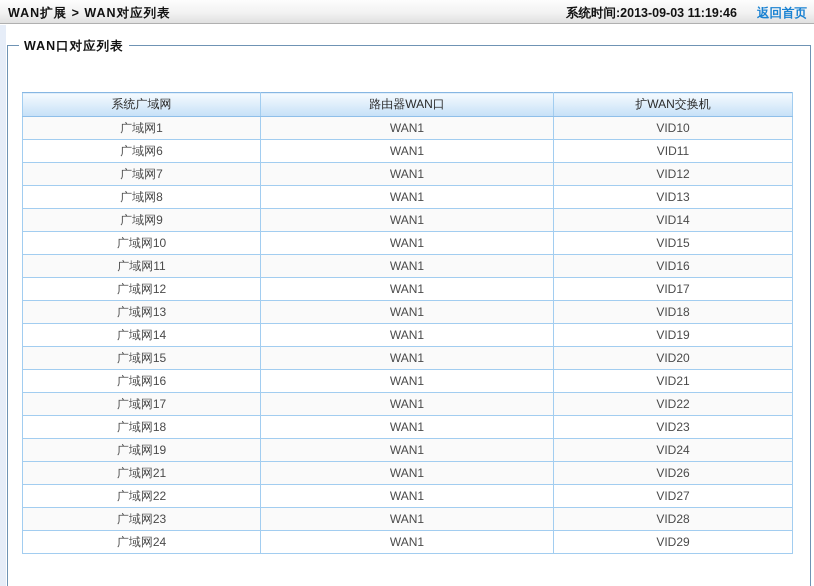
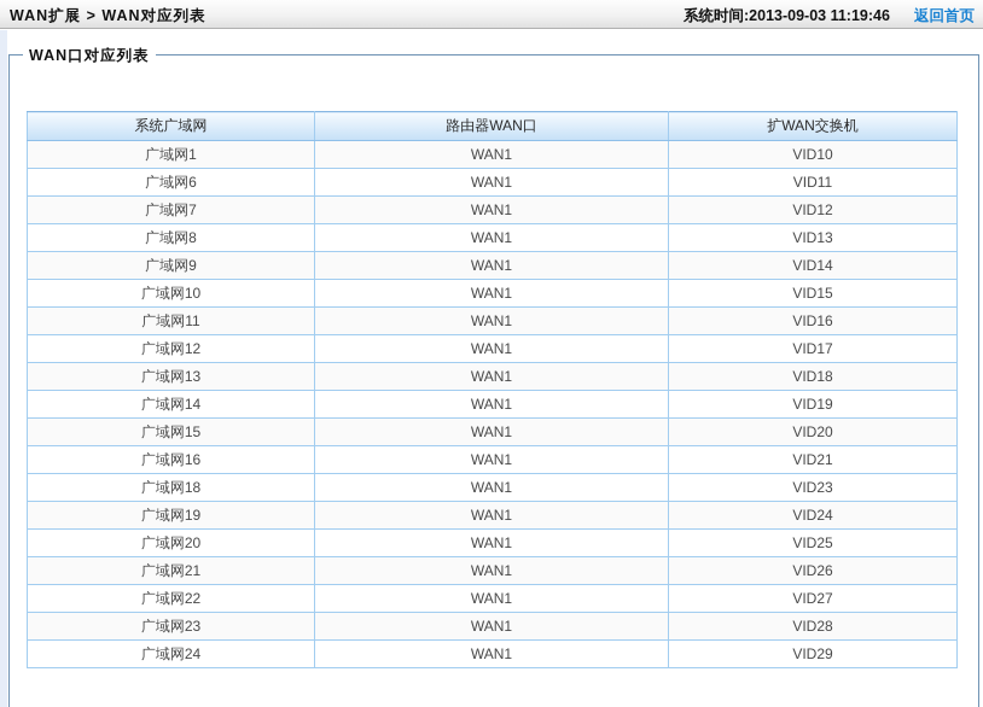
  WAN扩展 > WAN对应列表
  系统时间:2013-09-03 11:19:46
  返回首页
  WAN口对应列表
  系统广域网	路由器WAN口	扩WAN交换机
  广域网1	WAN1	VID10
  广域网6	WAN1	VID11
  广域网7	WAN1	VID12
  广域网8	WAN1	VID13
  广域网9	WAN1	VID14
  广域网10	WAN1	VID15
  广域网11	WAN1	VID16
  广域网12	WAN1	VID17
  广域网13	WAN1	VID18
  广域网14	WAN1	VID19
  广域网15	WAN1	VID20
  广域网16	WAN1	VID21
- 广域网17	WAN1	VID22
  广域网18	WAN1	VID23
  广域网19	WAN1	VID24
+ 广域网20	WAN1	VID25
  广域网21	WAN1	VID26
  广域网22	WAN1	VID27
  广域网23	WAN1	VID28
  广域网24	WAN1	VID29
